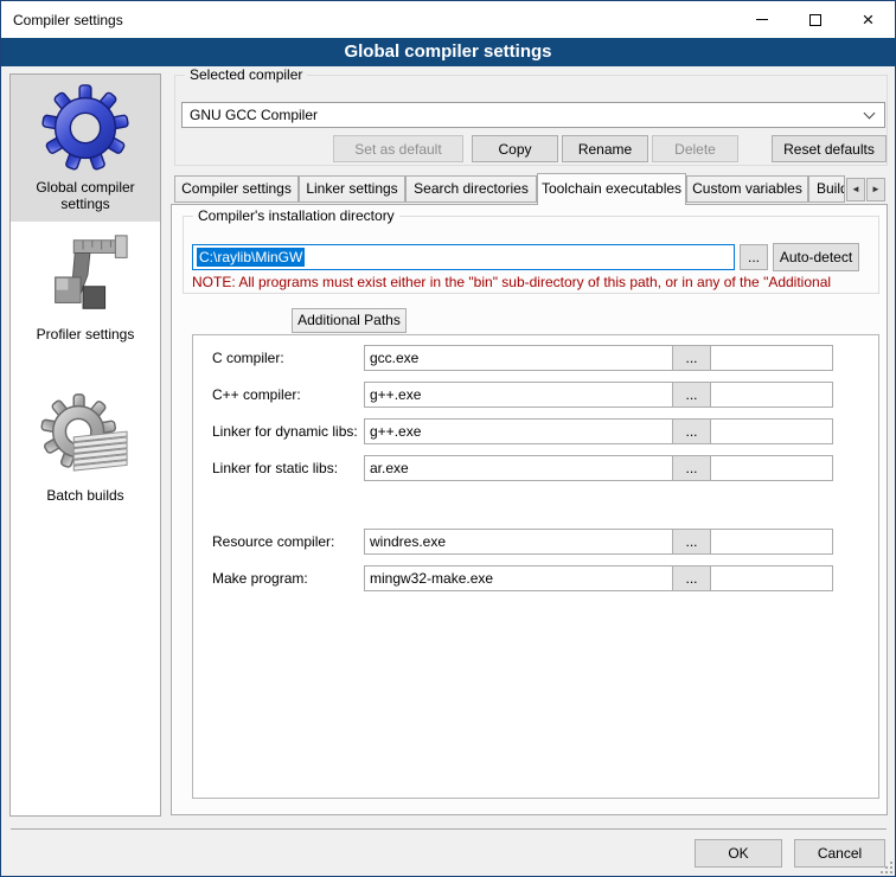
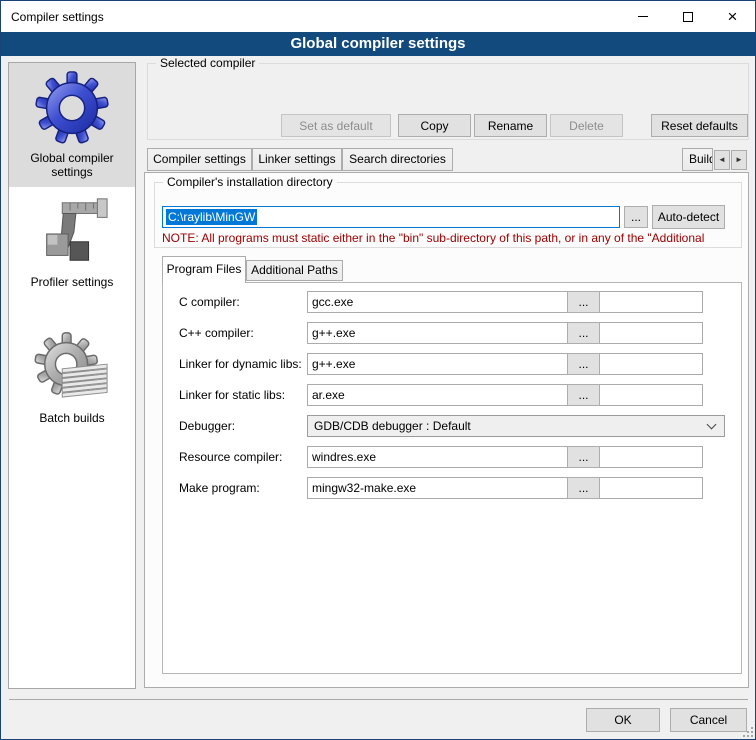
  Compiler settings
  ×
  Global compiler settings
  Global compiler settings
  Profiler settings
  Batch builds
  Selected compiler
- GNU GCC Compiler
  Set as default
  Copy
  Rename
  Delete
  Reset defaults
  Compiler settings
  Linker settings
  Search directories
- Toolchain executables
- Custom variables
  ◄
  ►
  Compiler's installation directory
  C:\raylib\MinGW
  ...
  Auto-detect
- NOTE: All programs must exist either in the "bin" sub-directory of this path, or in any of the "Additional
+ NOTE: All programs must static either in the "bin" sub-directory of this path, or in any of the "Additional
+ Program Files
  Additional Paths
  C compiler:
  gcc.exe
  ...
  C++ compiler:
  g++.exe
  ...
  Linker for dynamic libs:
  g++.exe
  ...
  Linker for static libs:
  ar.exe
  ...
+ Debugger:
+ GDB/CDB debugger : Default
  Resource compiler:
  windres.exe
  ...
  Make program:
  mingw32-make.exe
  ...
  OK
  Cancel
